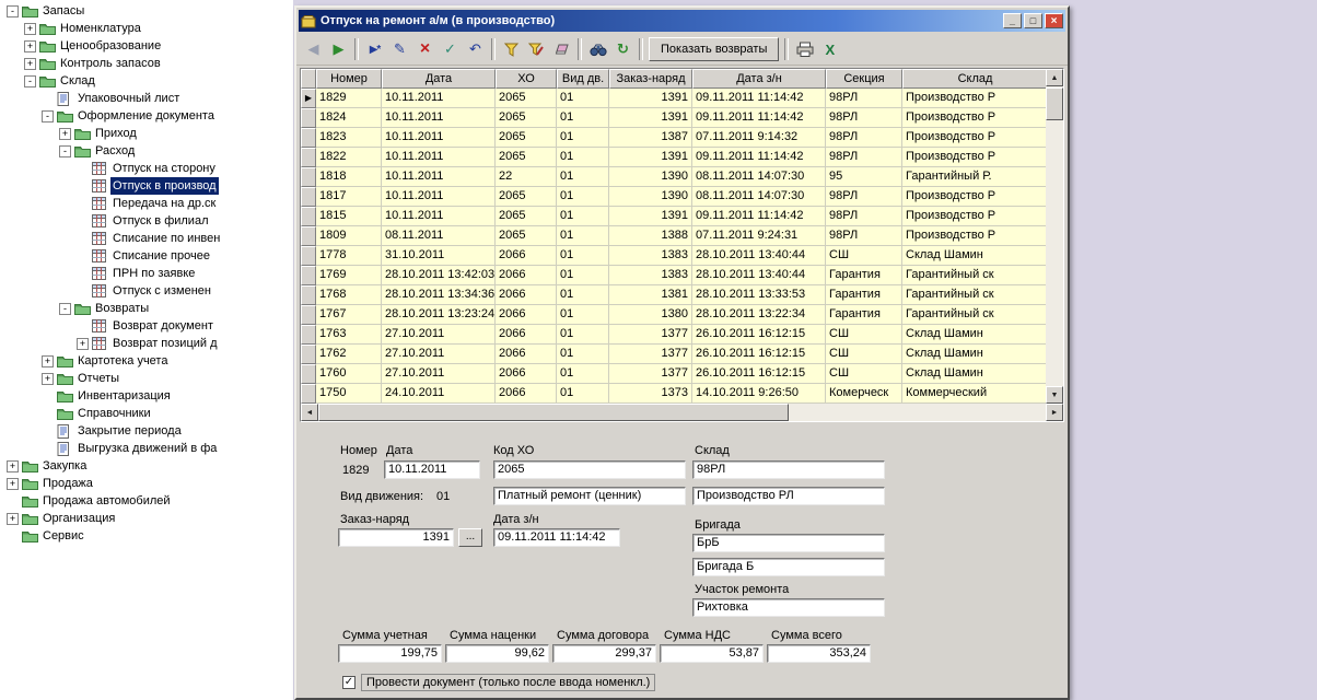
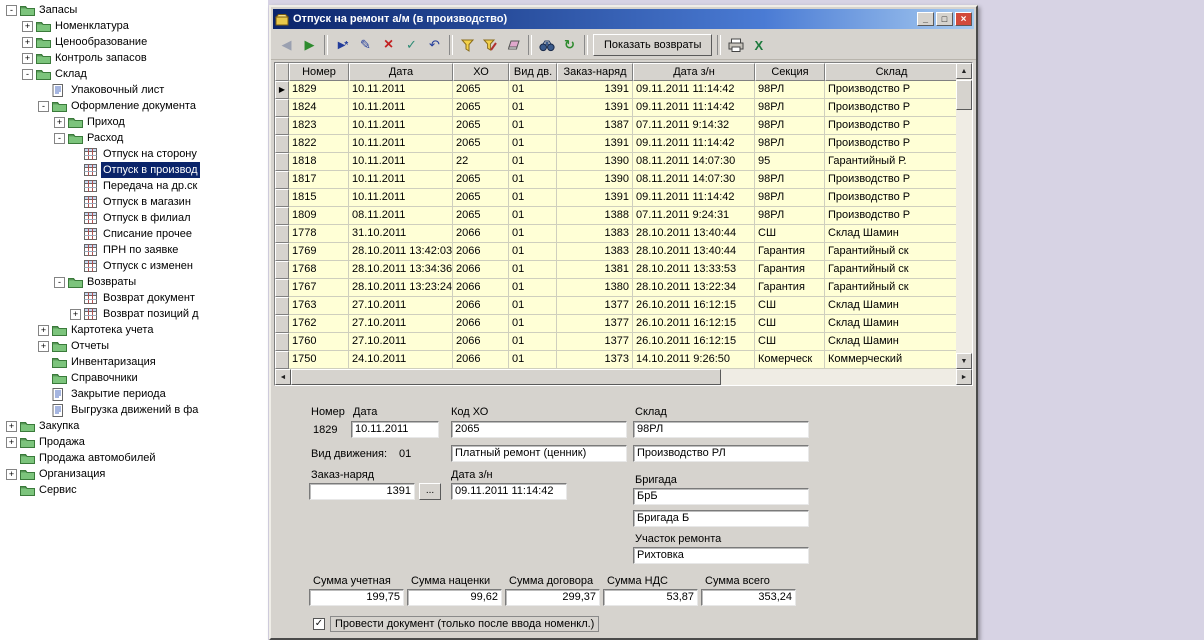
  -
  Запасы
  +
  Номенклатура
  +
  Ценообразование
  +
  Контроль запасов
  -
  Склад
  Упаковочный лист
  -
  Оформление документа
  +
  Приход
  -
  Расход
  Отпуск на сторону
  Отпуск в производ
  Передача на др.ск
+ Отпуск в магазин
  Отпуск в филиал
- Списание по инвен
  Списание прочее
  ПРН по заявке
  Отпуск с изменен
  -
  Возвраты
  Возврат документ
  +
  Возврат позиций д
  +
  Картотека учета
  +
  Отчеты
  Инвентаризация
  Справочники
  Закрытие периода
  Выгрузка движений в фа
  +
  Закупка
  +
  Продажа
  Продажа автомобилей
  +
  Организация
  Сервис
  Отпуск на ремонт а/м (в производство)
  _
  □
  ×
  ◀
  ▶
  ▶*
  ✎
  ×
  ✓
  ↶
  ↻
  Показать возвраты
  X
  Номер
  Дата
  ХО
  Вид дв.
  Заказ-наряд
  Дата з/н
  Секция
  Склад
  ▶
  1829
  10.11.2011
  2065
  01
  1391
  09.11.2011 11:14:42
  98РЛ
  Производство Р
  1824
  10.11.2011
  2065
  01
  1391
  09.11.2011 11:14:42
  98РЛ
  Производство Р
  1823
  10.11.2011
  2065
  01
  1387
  07.11.2011 9:14:32
  98РЛ
  Производство Р
  1822
  10.11.2011
  2065
  01
  1391
  09.11.2011 11:14:42
  98РЛ
  Производство Р
  1818
  10.11.2011
  22
  01
  1390
  08.11.2011 14:07:30
  95
  Гарантийный Р.
  1817
  10.11.2011
  2065
  01
  1390
  08.11.2011 14:07:30
  98РЛ
  Производство Р
  1815
  10.11.2011
  2065
  01
  1391
  09.11.2011 11:14:42
  98РЛ
  Производство Р
  1809
  08.11.2011
  2065
  01
  1388
  07.11.2011 9:24:31
  98РЛ
  Производство Р
  1778
  31.10.2011
  2066
  01
  1383
  28.10.2011 13:40:44
  СШ
  Склад Шамин
  1769
  28.10.2011 13:42:03
  2066
  01
  1383
  28.10.2011 13:40:44
  Гарантия
  Гарантийный ск
  1768
  28.10.2011 13:34:36
  2066
  01
  1381
  28.10.2011 13:33:53
  Гарантия
  Гарантийный ск
  1767
  28.10.2011 13:23:24
  2066
  01
  1380
  28.10.2011 13:22:34
  Гарантия
  Гарантийный ск
  1763
  27.10.2011
  2066
  01
  1377
  26.10.2011 16:12:15
  СШ
  Склад Шамин
  1762
  27.10.2011
  2066
  01
  1377
  26.10.2011 16:12:15
  СШ
  Склад Шамин
  1760
  27.10.2011
  2066
  01
  1377
  26.10.2011 16:12:15
  СШ
  Склад Шамин
  1750
  24.10.2011
  2066
  01
  1373
  14.10.2011 9:26:50
  Комерческ
  Коммерческий
  Номер
  Дата
  Код ХО
  Склад
  1829
  10.11.2011
  2065
  98РЛ
  Вид движения:
  01
  Платный ремонт (ценник)
  Производство РЛ
  Заказ-наряд
  1391
  ...
  Дата з/н
  09.11.2011 11:14:42
  Бригада
  БрБ
  Бригада Б
  Участок ремонта
  Рихтовка
  Сумма учетная
  Сумма наценки
  Сумма договора
  Сумма НДС
  Сумма всего
  199,75
  99,62
  299,37
  53,87
  353,24
  ✓
  Провести документ (только после ввода номенкл.)
